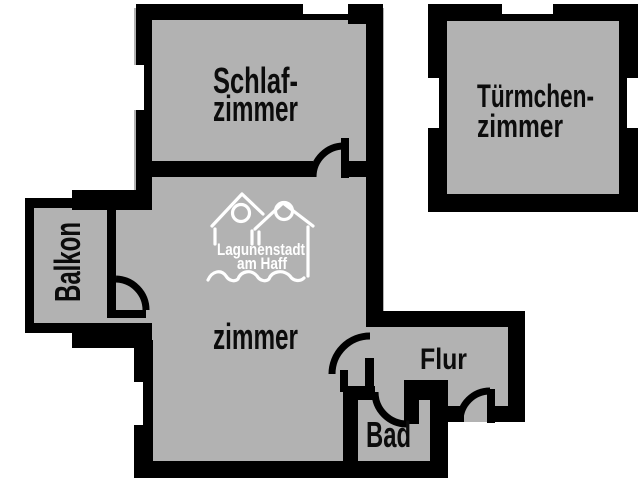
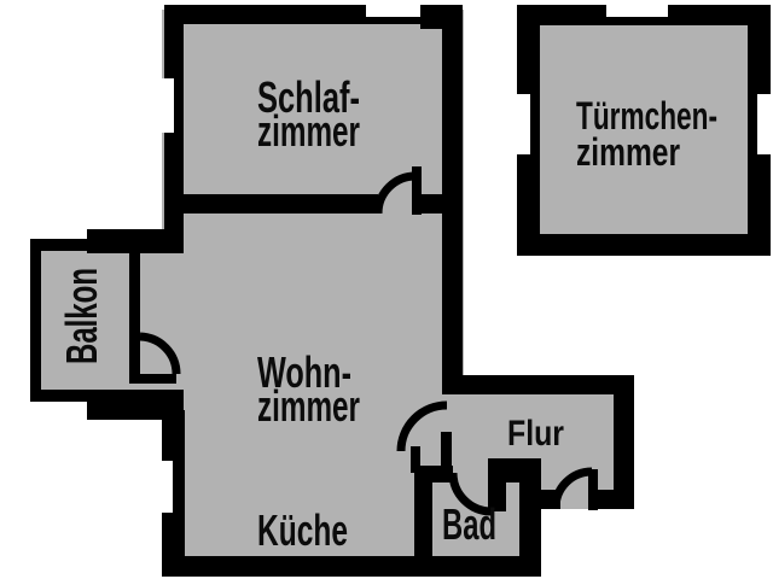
- Lagunenstadt
- am Haff
  Schlaf-
  zimmer
  Türmchen-
  zimmer
+ Wohn-
  zimmer
+ Küche
  Bad
  Flur
